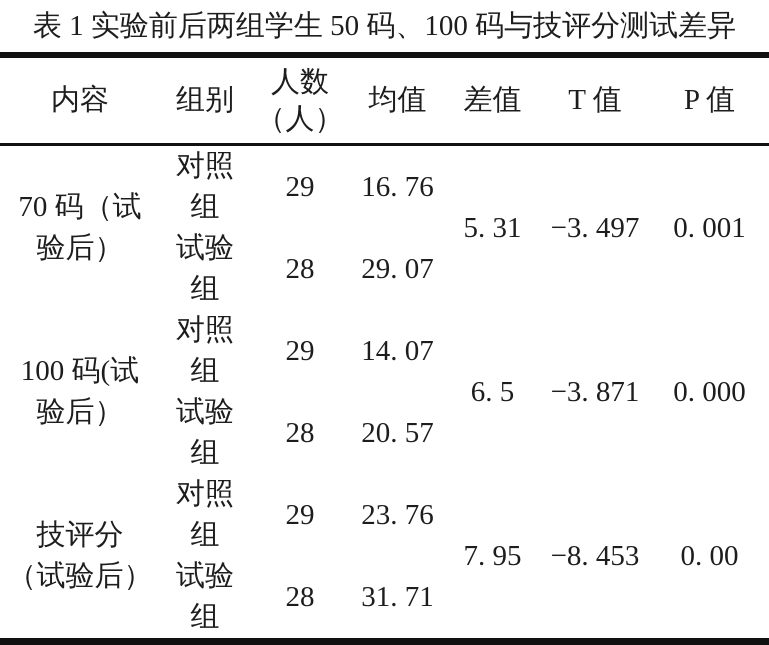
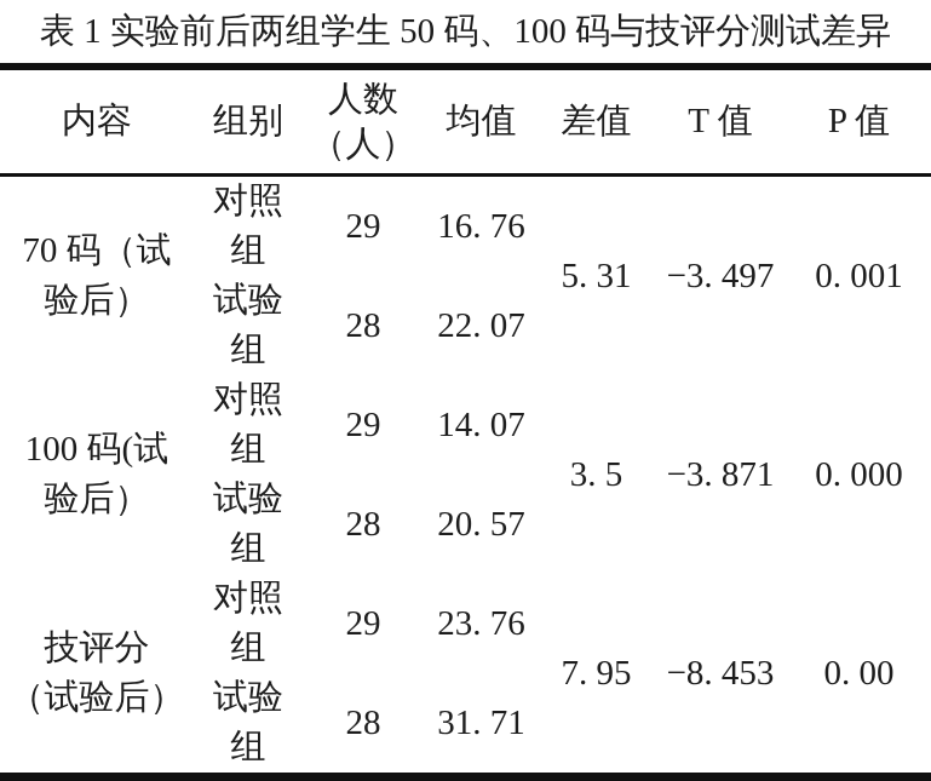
  表 1 实验前后两组学生 50 码、100 码与技评分测试差异
  内容	组别	人数 （人）	均值	差值	T 值	P 值
  70 码（试 验后）	对照 组	29	16. 76	5. 31	−3. 497	0. 001
- 试验 组	28	29. 07
+ 试验 组	28	22. 07
- 100 码(试 验后）	对照 组	29	14. 07	6. 5	−3. 871	0. 000
+ 100 码(试 验后）	对照 组	29	14. 07	3. 5	−3. 871	0. 000
  试验 组	28	20. 57
  技评分 （试验后）	对照 组	29	23. 76	7. 95	−8. 453	0. 00
  试验 组	28	31. 71
